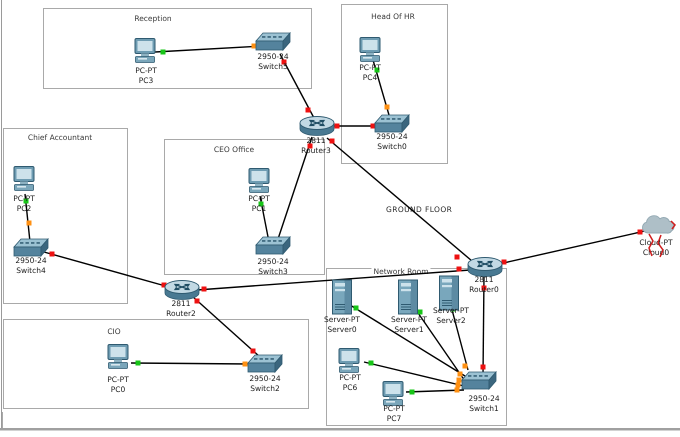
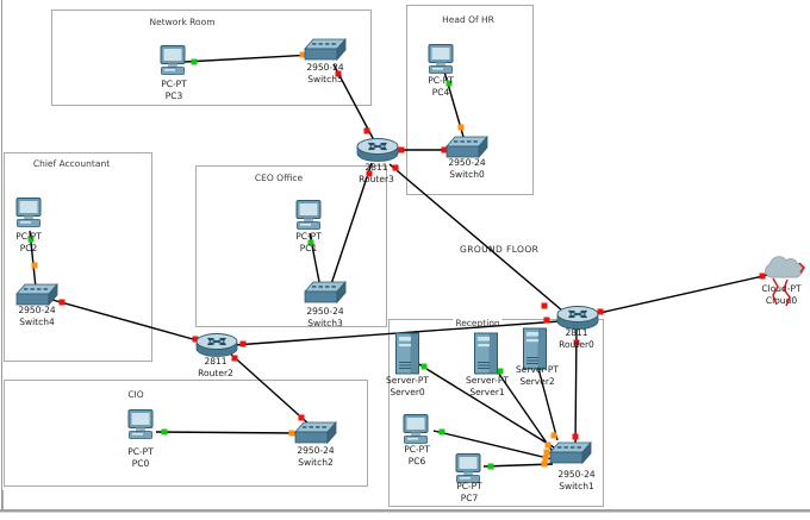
- Reception
+ Network Room
  Head Of HR
  Chief Accountant
  CEO Office
  CIO
- Network Room
+ Reception
  PC-PT
  PC3
  2950-24
  Switch5
  PC-PT
  PC4
  2950-24
  Switch0
  2811
  Router3
  PC-PT
  PC1
  2950-24
  Switch3
  PC-PT
  PC2
  2950-24
  Switch4
  2811
  Router2
  PC-PT
  PC0
  2950-24
  Switch2
  Server-PT
  Server0
  Server-PT
  Server1
  Server-PT
  Server2
  PC-PT
  PC6
  PC-PT
  PC7
  2950-24
  Switch1
  2811
  Router0
  Clou-PT
  Clou0
  GROUND FLOOR
